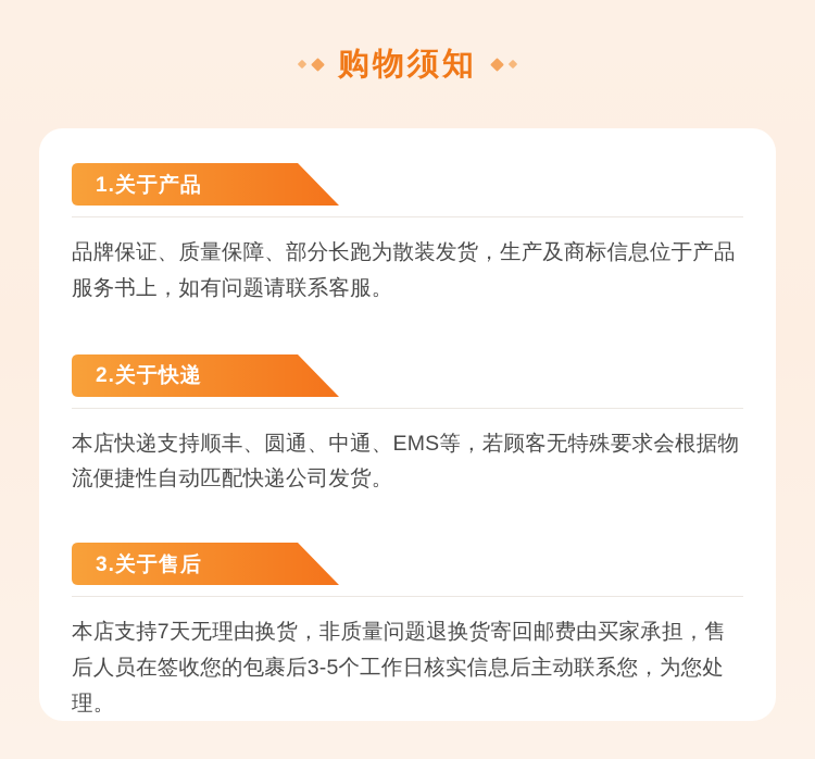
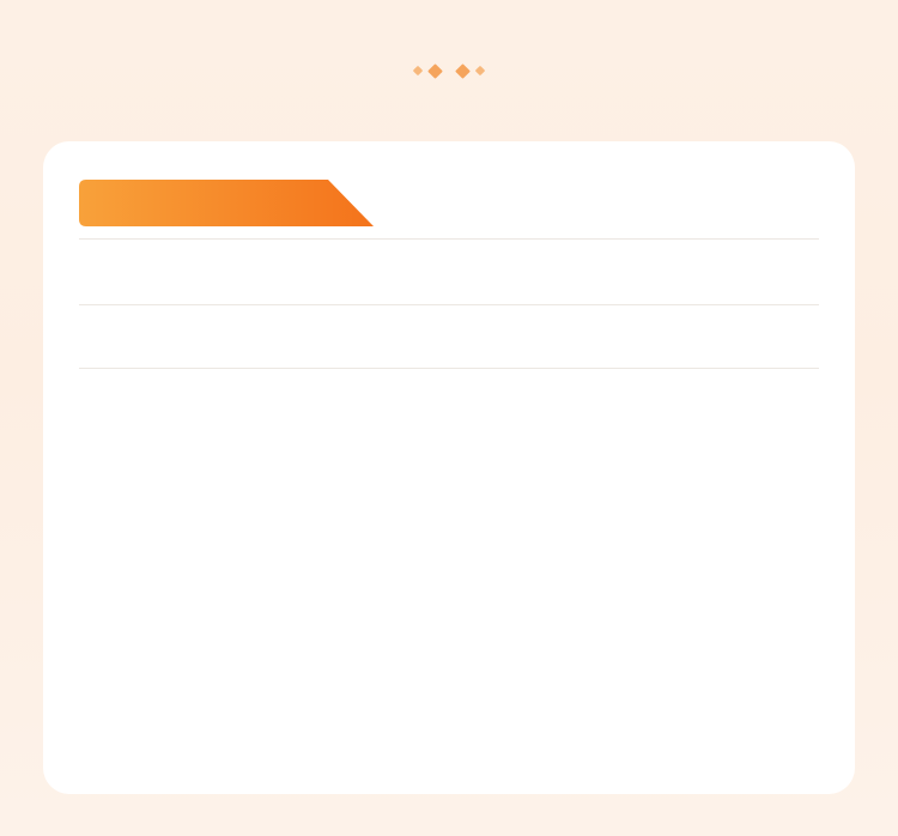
- 购物须知
- 1.关于产品
- 品牌保证、质量保障、部分长跑为散装发货，生产及商标信息位于产品服务书上，如有问题请联系客服。
- 2.关于快递
- 本店快递支持顺丰、圆通、中通、EMS等，若顾客无特殊要求会根据物流便捷性自动匹配快递公司发货。
- 3.关于售后
- 本店支持7天无理由换货，非质量问题退换货寄回邮费由买家承担，售后人员在签收您的包裹后3-5个工作日核实信息后主动联系您，为您处理。
